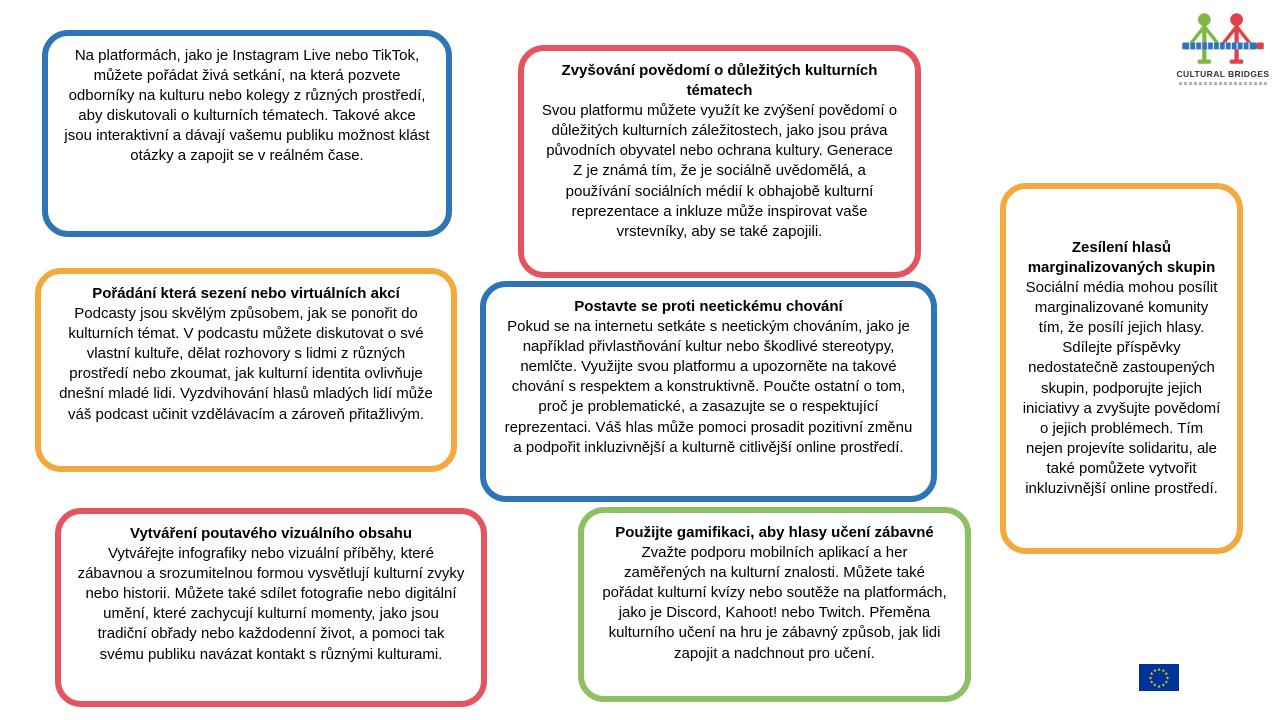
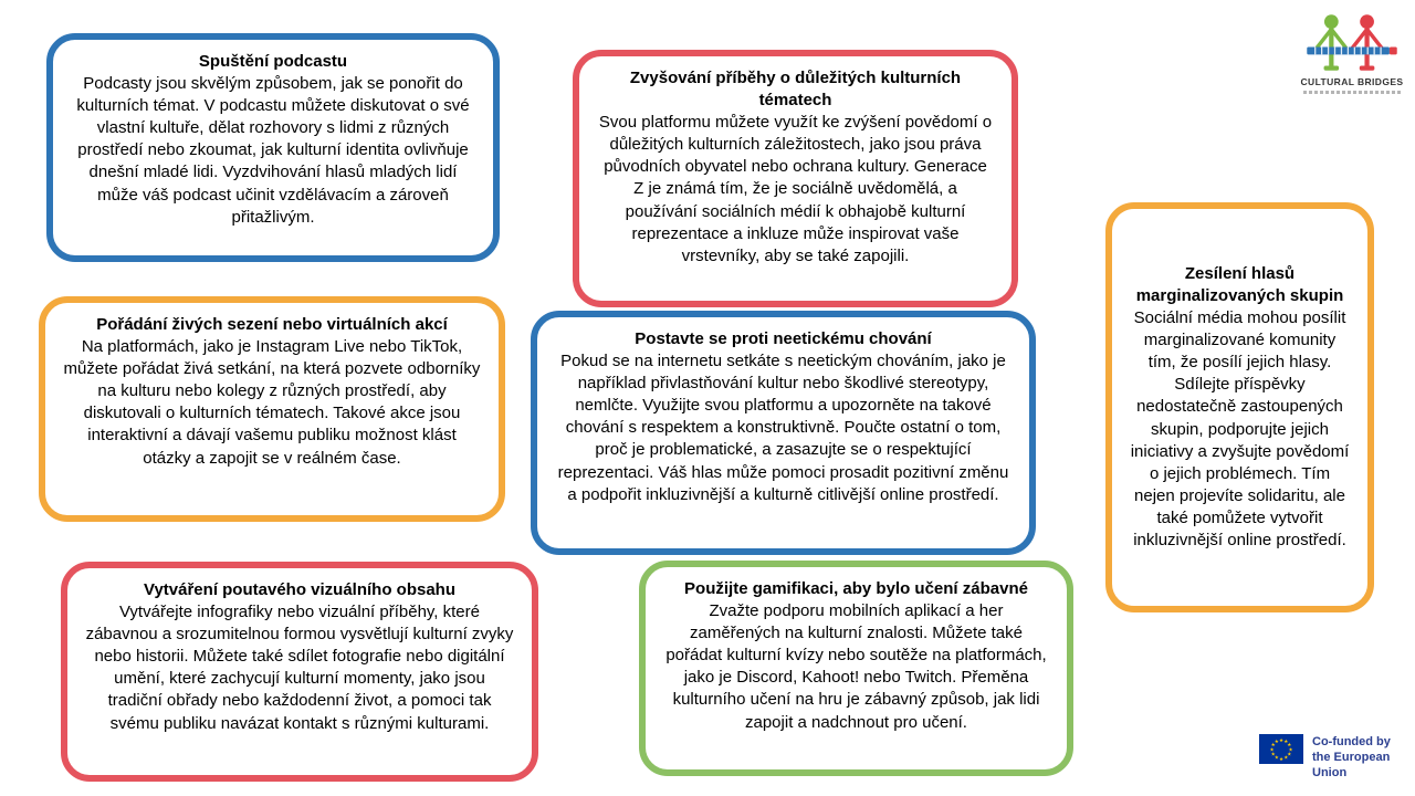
+ Spuštění podcastu
- Na platformách, jako je Instagram Live nebo TikTok, můžete pořádat živá setkání, na která pozvete odborníky na kulturu nebo kolegy z různých prostředí, aby diskutovali o kulturních tématech. Takové akce jsou interaktivní a dávají vašemu publiku možnost klást otázky a zapojit se v reálném čase.
+ Podcasty jsou skvělým způsobem, jak se ponořit do kulturních témat. V podcastu můžete diskutovat o své vlastní kultuře, dělat rozhovory s lidmi z různých prostředí nebo zkoumat, jak kulturní identita ovlivňuje dnešní mladé lidi. Vyzdvihování hlasů mladých lidí může váš podcast učinit vzdělávacím a zároveň přitažlivým.
- Zvyšování povědomí o důležitých kulturních tématech
+ Zvyšování příběhy o důležitých kulturních tématech
  Svou platformu můžete využít ke zvýšení povědomí o důležitých kulturních záležitostech, jako jsou práva původních obyvatel nebo ochrana kultury. Generace Z je známá tím, že je sociálně uvědomělá, a používání sociálních médií k obhajobě kulturní reprezentace a inkluze může inspirovat vaše vrstevníky, aby se také zapojili.
  Zesílení hlasů marginalizovaných skupin
  Sociální média mohou posílit marginalizované komunity tím, že posílí jejich hlasy. Sdílejte příspěvky nedostatečně zastoupených skupin, podporujte jejich iniciativy a zvyšujte povědomí o jejich problémech. Tím nejen projevíte solidaritu, ale také pomůžete vytvořit inkluzivnější online prostředí.
- Pořádání která sezení nebo virtuálních akcí
+ Pořádání živých sezení nebo virtuálních akcí
- Podcasty jsou skvělým způsobem, jak se ponořit do kulturních témat. V podcastu můžete diskutovat o své vlastní kultuře, dělat rozhovory s lidmi z různých prostředí nebo zkoumat, jak kulturní identita ovlivňuje dnešní mladé lidi. Vyzdvihování hlasů mladých lidí může váš podcast učinit vzdělávacím a zároveň přitažlivým.
+ Na platformách, jako je Instagram Live nebo TikTok, můžete pořádat živá setkání, na která pozvete odborníky na kulturu nebo kolegy z různých prostředí, aby diskutovali o kulturních tématech. Takové akce jsou interaktivní a dávají vašemu publiku možnost klást otázky a zapojit se v reálném čase.
  Postavte se proti neetickému chování
  Pokud se na internetu setkáte s neetickým chováním, jako je například přivlastňování kultur nebo škodlivé stereotypy, nemlčte. Využijte svou platformu a upozorněte na takové chování s respektem a konstruktivně. Poučte ostatní o tom, proč je problematické, a zasazujte se o respektující reprezentaci. Váš hlas může pomoci prosadit pozitivní změnu a podpořit inkluzivnější a kulturně citlivější online prostředí.
  Vytváření poutavého vizuálního obsahu
  Vytvářejte infografiky nebo vizuální příběhy, které zábavnou a srozumitelnou formou vysvětlují kulturní zvyky nebo historii. Můžete také sdílet fotografie nebo digitální umění, které zachycují kulturní momenty, jako jsou tradiční obřady nebo každodenní život, a pomoci tak svému publiku navázat kontakt s různými kulturami.
- Použijte gamifikaci, aby hlasy učení zábavné
+ Použijte gamifikaci, aby bylo učení zábavné
  Zvažte podporu mobilních aplikací a her zaměřených na kulturní znalosti. Můžete také pořádat kulturní kvízy nebo soutěže na platformách, jako je Discord, Kahoot! nebo Twitch. Přeměna kulturního učení na hru je zábavný způsob, jak lidi zapojit a nadchnout pro učení.
  CULTURAL BRIDGES
+ Co-funded by
+ the European Union
